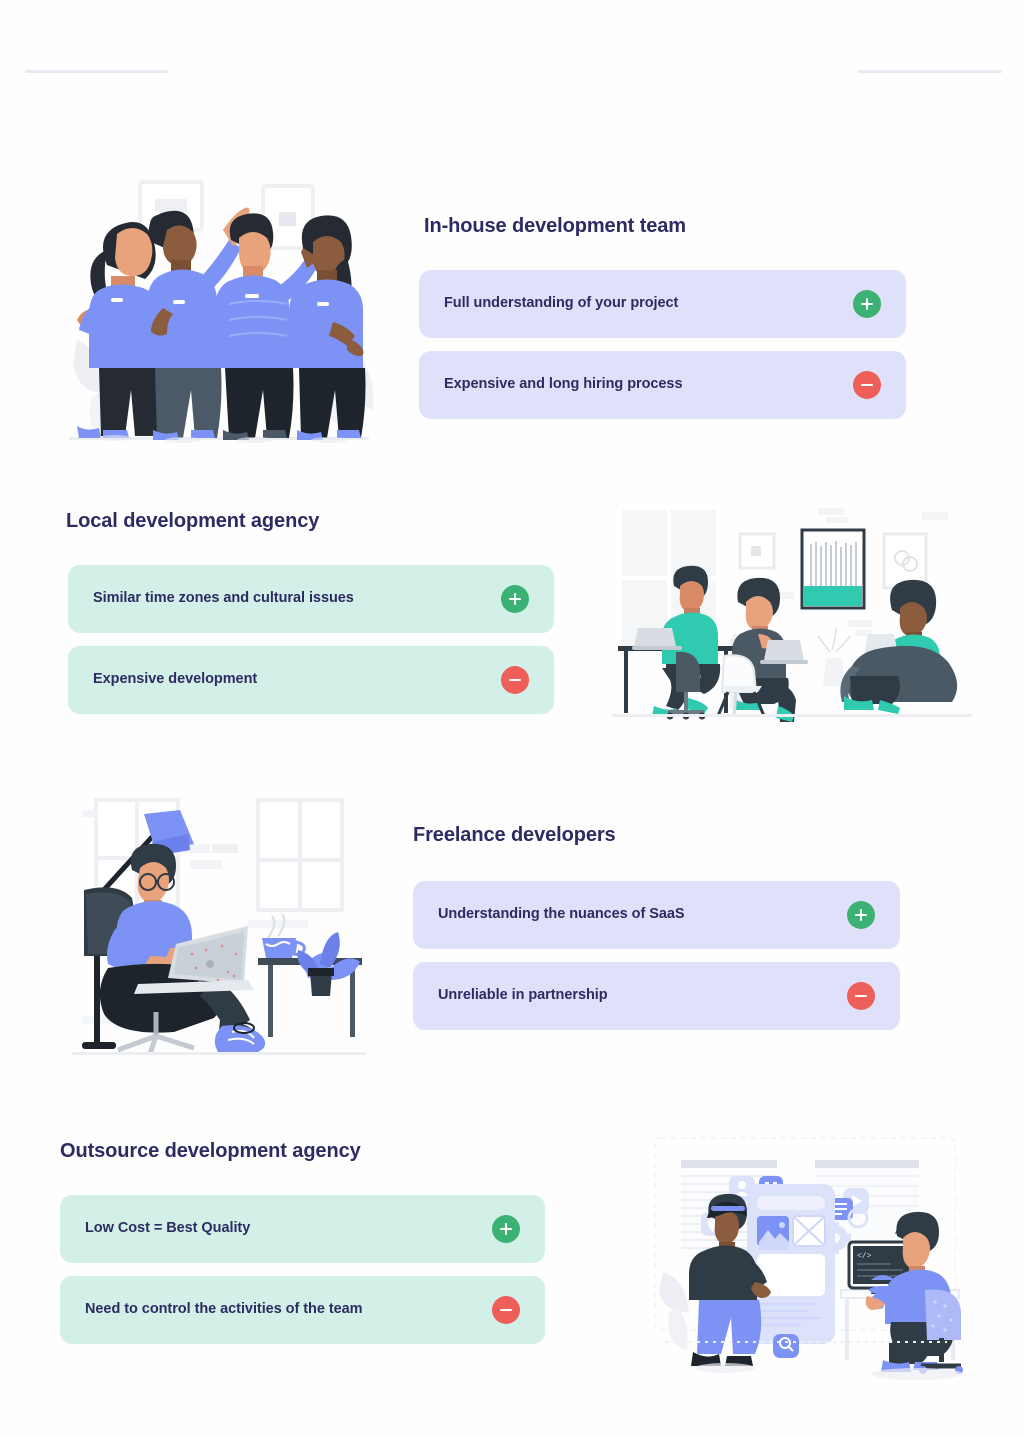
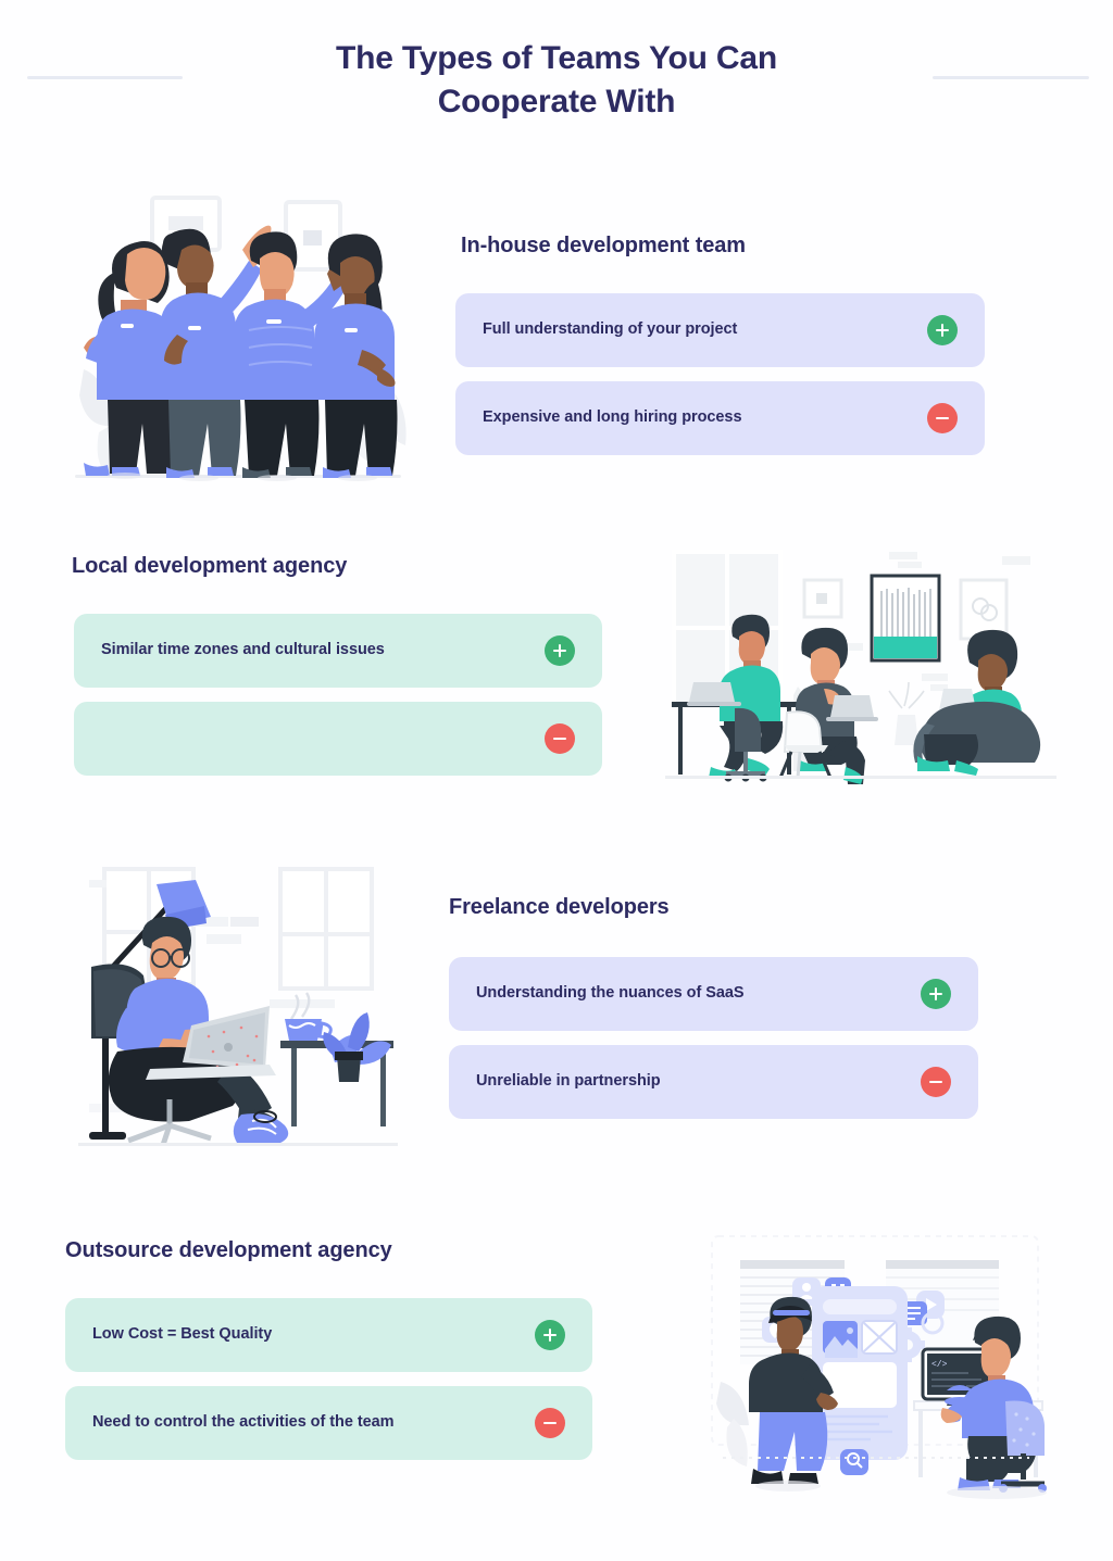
+ The Types of Teams You Can
+ Cooperate With
  In-house development team
  Full understanding of your project
  Expensive and long hiring process
  Local development agency
  Similar time zones and cultural issues
- Expensive development
  Freelance developers
  Understanding the nuances of SaaS
  Unreliable in partnership
  Outsource development agency
  Low Cost = Best Quality
  Need to control the activities of the team
  </>
